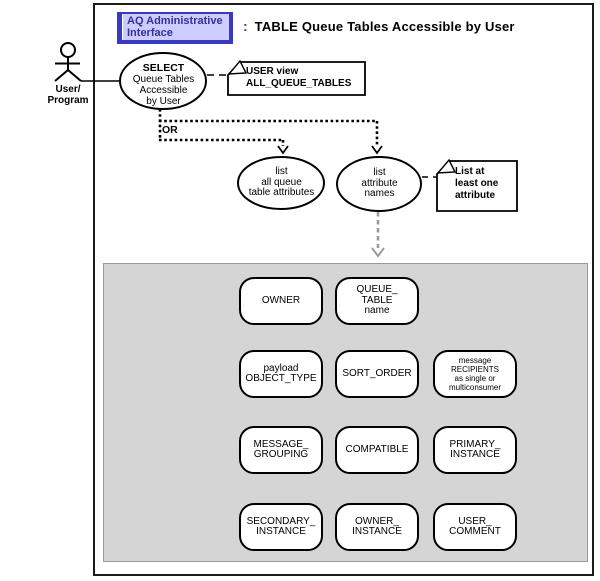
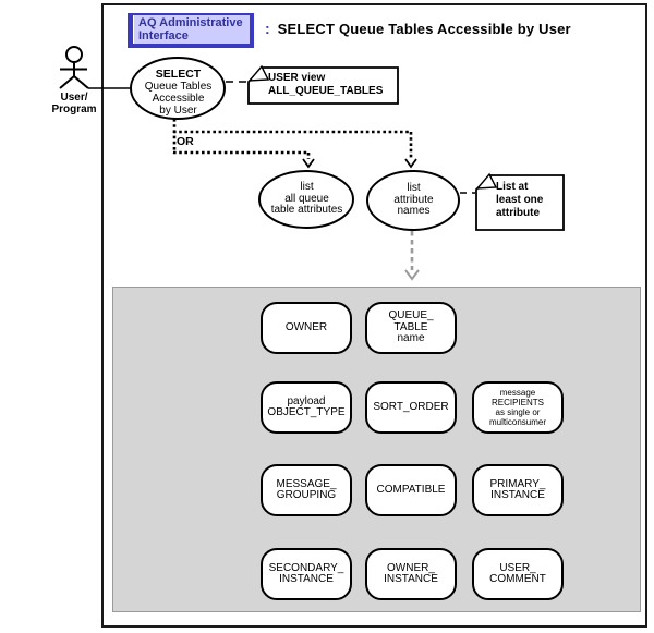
  AQ Administrative
  Interface
  :
- TABLE Queue Tables Accessible by User
+ SELECT Queue Tables Accessible by User
  User/
  Program
  SELECT
  Queue Tables
  Accessible
  by User
  OR
  list
  all queue
  table attributes
  list
  attribute
  names
  USER view
  ALL_QUEUE_TABLES
  List at
  least one
  attribute
  OWNER
  QUEUE_
  TABLE
  name
  payload
  OBJECT_TYPE
  SORT_ORDER
  message
  RECIPIENTS
  as single or
  multiconsumer
  MESSAGE_
  GROUPING
  COMPATIBLE
  PRIMARY_
  INSTANCE
  SECONDARY_
  INSTANCE
  OWNER_
  INSTANCE
  USER_
  COMMENT
